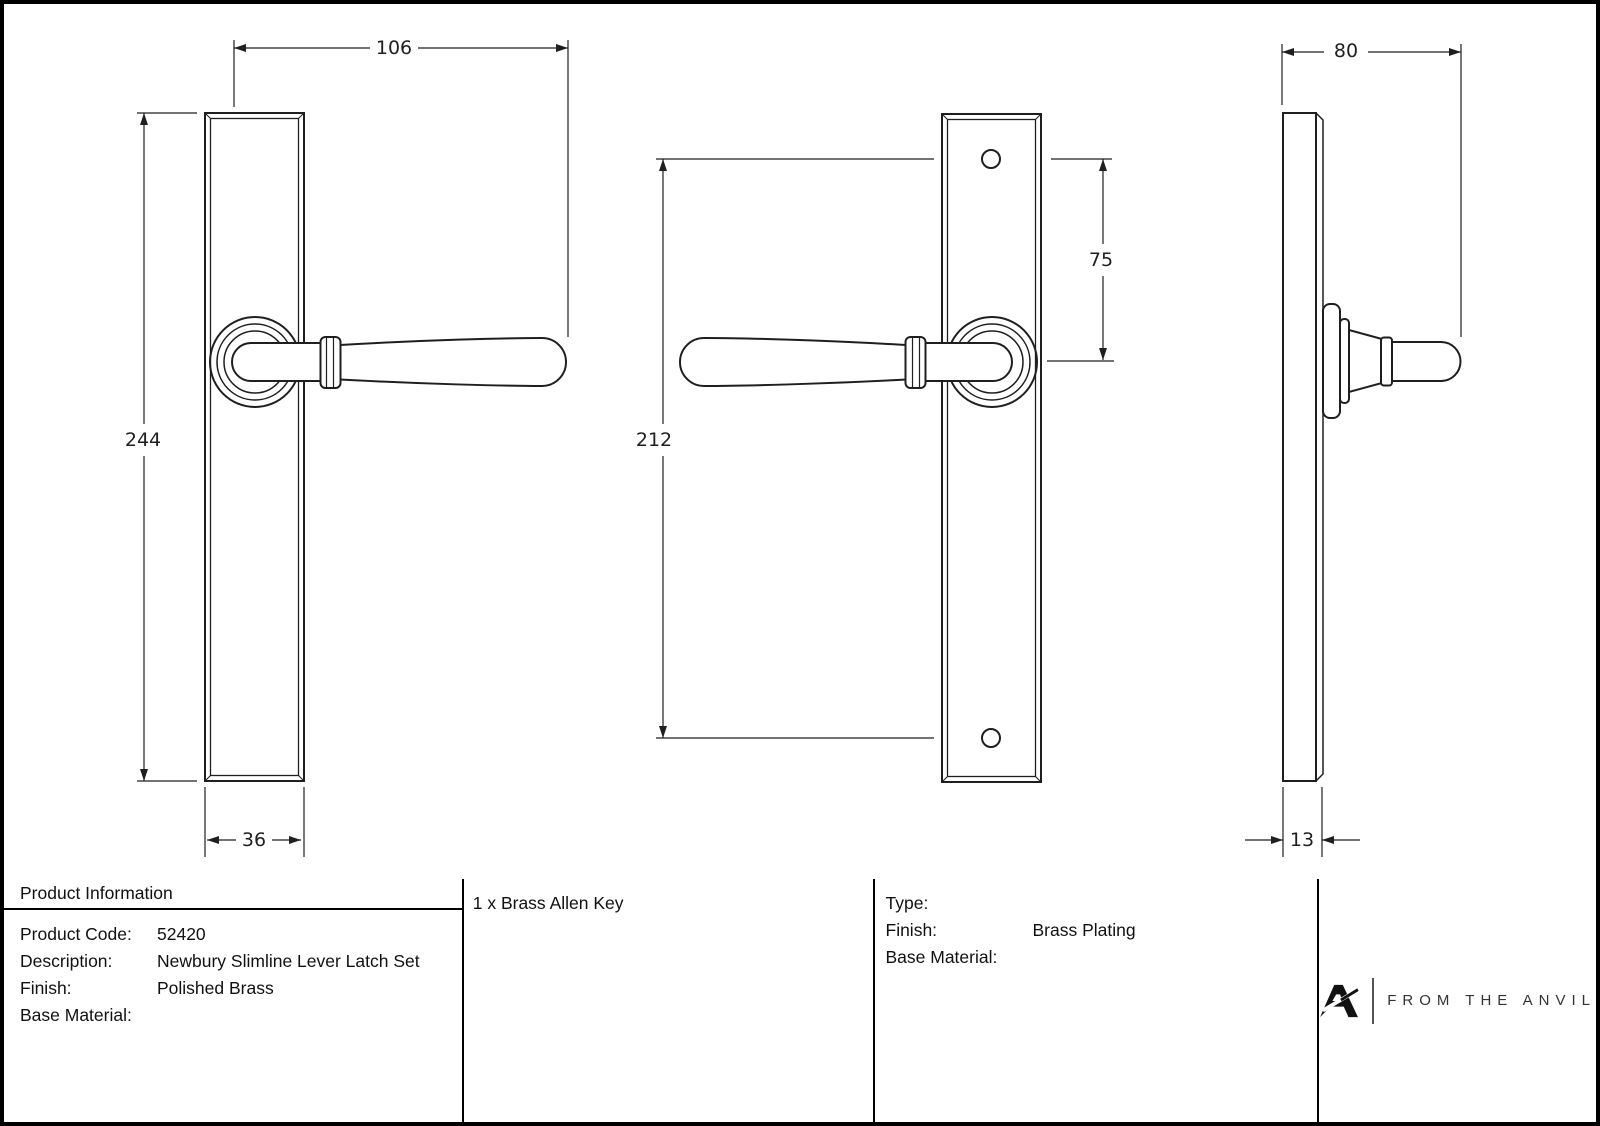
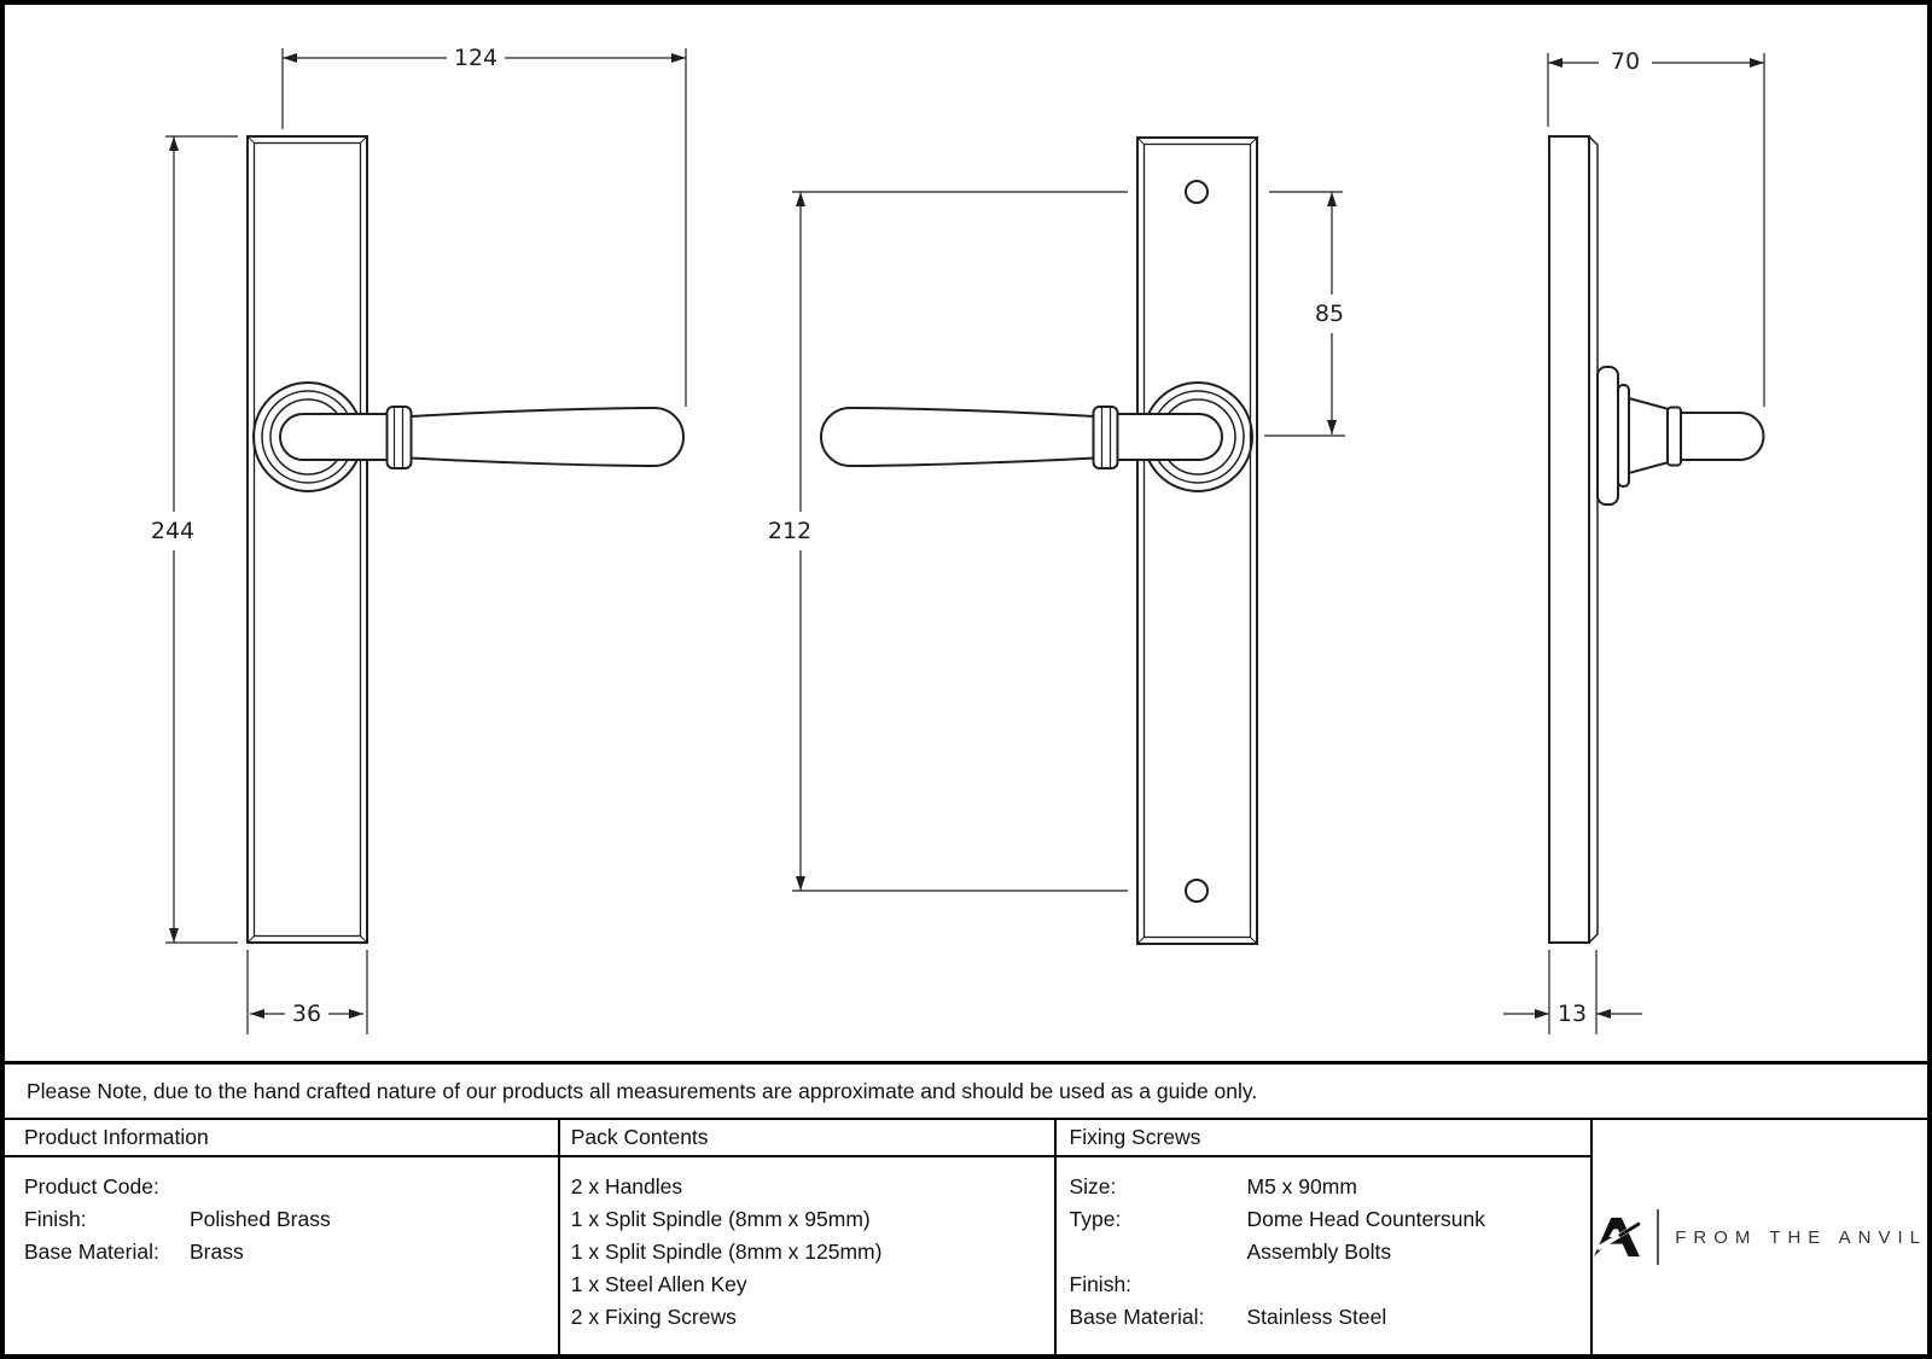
- 106
+ 124
  244
  36
  212
- 75
+ 85
- 80
+ 70
  13
+ Please Note, due to the hand crafted nature of our products all measurements are approximate and should be used as a guide only.
  Product Information
  Product Code:
- 52420
- Description:
- Newbury Slimline Lever Latch Set
  Finish:
  Polished Brass
  Base Material:
+ Brass
+ Pack Contents
+ 2 x Handles
+ 1 x Split Spindle (8mm x 95mm)
+ 1 x Split Spindle (8mm x 125mm)
- 1 x Brass Allen Key
+ 1 x Steel Allen Key
+ 2 x Fixing Screws
+ Fixing Screws
+ Size:
+ M5 x 90mm
  Type:
+ Dome Head Countersunk
+ Assembly Bolts
  Finish:
- Brass Plating
  Base Material:
+ Stainless Steel
  FROM THE ANVIL
